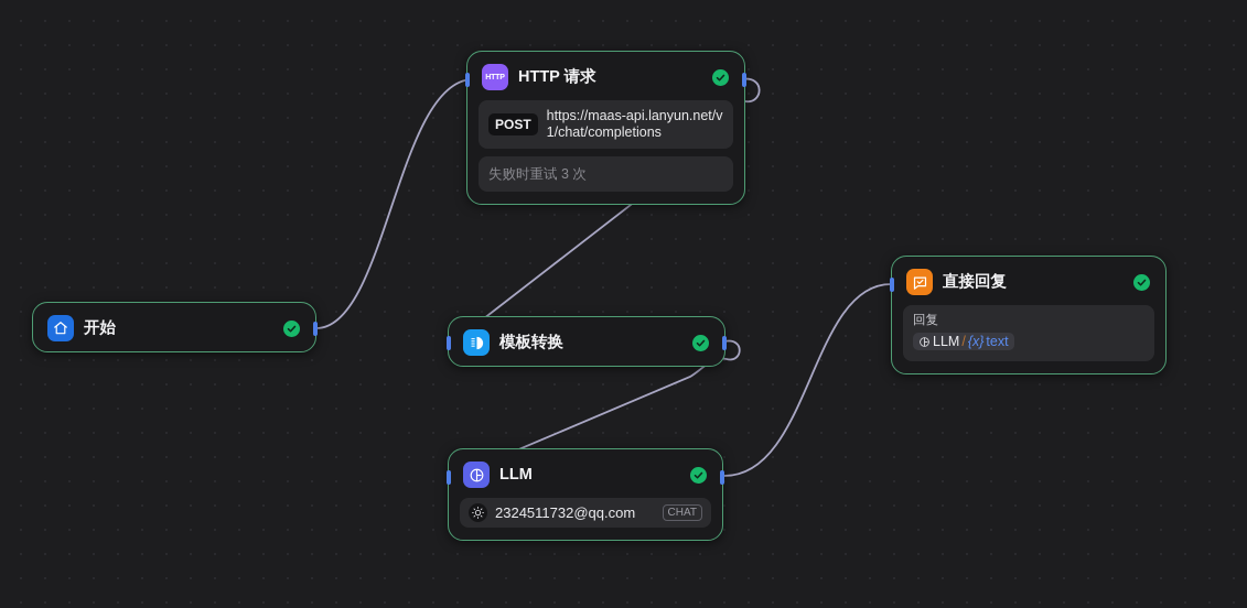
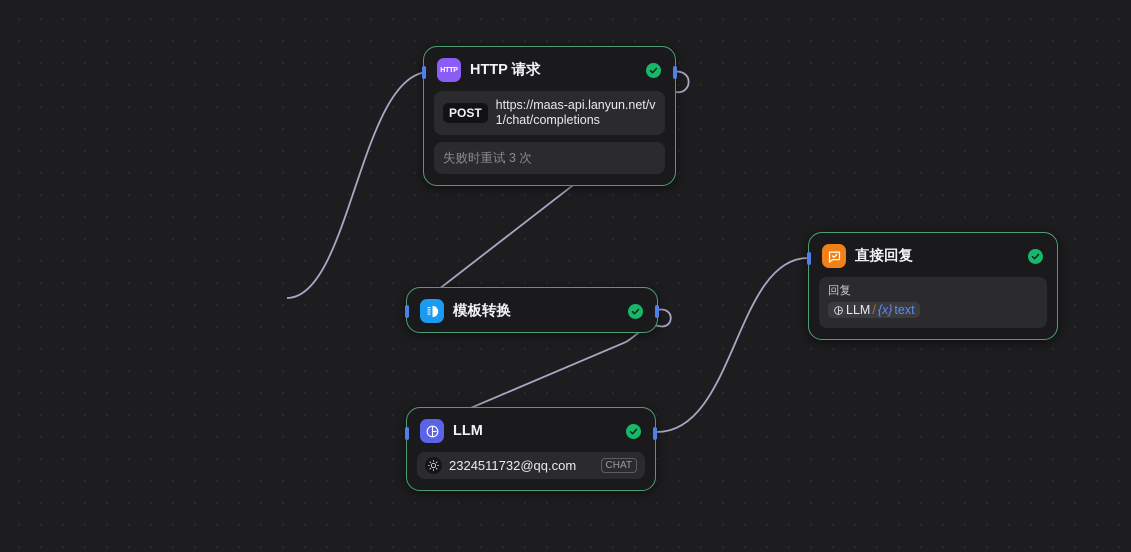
- 开始
  HTTP 请求
  POST
  https://maas-api.lanyun.net/v1/chat/completions
  失败时重试 3 次
  模板转换
  LLM
  2324511732@qq.com
  CHAT
  直接回复
  回复
  LLM
  /
  {x}
  text
